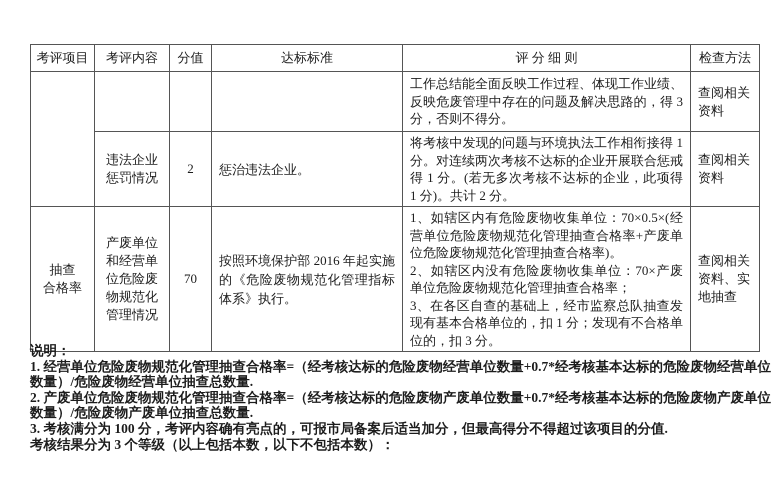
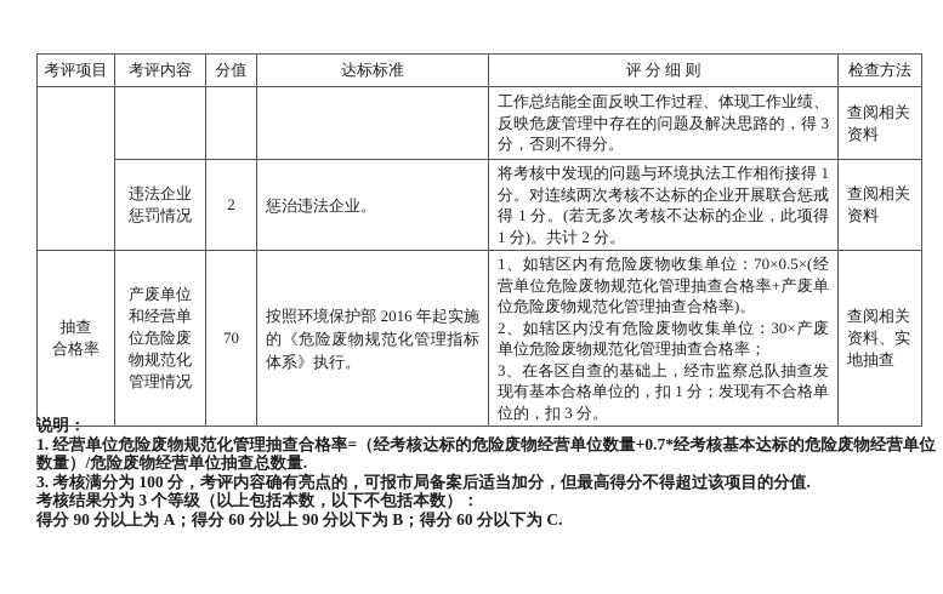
  考评项目	考评内容	分值	达标标准	评 分 细 则	检查方法
  				工作总结能全面反映工作过程、体现工作业绩、反映危废管理中存在的问题及解决思路的，得 3 分，否则不得分。	查阅相关资料
  违法企业惩罚情况	2	惩治违法企业。	将考核中发现的问题与环境执法工作相衔接得 1 分。对连续两次考核不达标的企业开展联合惩戒得 1 分。(若无多次考核不达标的企业，此项得 1 分)。共计 2 分。	查阅相关资料
- 抽查 合格率	产废单位和经营单位危险废物规范化管理情况	70	按照环境保护部 2016 年起实施的《危险废物规范化管理指标体系》执行。	1、如辖区内有危险废物收集单位：70×0.5×(经营单位危险废物规范化管理抽查合格率+产废单位危险废物规范化管理抽查合格率)。 2、如辖区内没有危险废物收集单位：70×产废单位危险废物规范化管理抽查合格率； 3、在各区自查的基础上，经市监察总队抽查发现有基本合格单位的，扣 1 分；发现有不合格单位的，扣 3 分。	查阅相关资料、实地抽查
+ 抽查 合格率	产废单位和经营单位危险废物规范化管理情况	70	按照环境保护部 2016 年起实施的《危险废物规范化管理指标体系》执行。	1、如辖区内有危险废物收集单位：70×0.5×(经营单位危险废物规范化管理抽查合格率+产废单位危险废物规范化管理抽查合格率)。 2、如辖区内没有危险废物收集单位：30×产废单位危险废物规范化管理抽查合格率； 3、在各区自查的基础上，经市监察总队抽查发现有基本合格单位的，扣 1 分；发现有不合格单位的，扣 3 分。	查阅相关资料、实地抽查
  说明：
  1. 经营单位危险废物规范化管理抽查合格率=（经考核达标的危险废物经营单位数量+0.7*经考核基本达标的危险废物经营单位数量）/危险废物经营单位抽查总数量.
- 2. 产废单位危险废物规范化管理抽查合格率=（经考核达标的危险废物产废单位数量+0.7*经考核基本达标的危险废物产废单位数量）/危险废物产废单位抽查总数量.
  3. 考核满分为 100 分，考评内容确有亮点的，可报市局备案后适当加分，但最高得分不得超过该项目的分值.
  考核结果分为 3 个等级（以上包括本数，以下不包括本数）：
+ 得分 90 分以上为 A；得分 60 分以上 90 分以下为 B；得分 60 分以下为 C.
